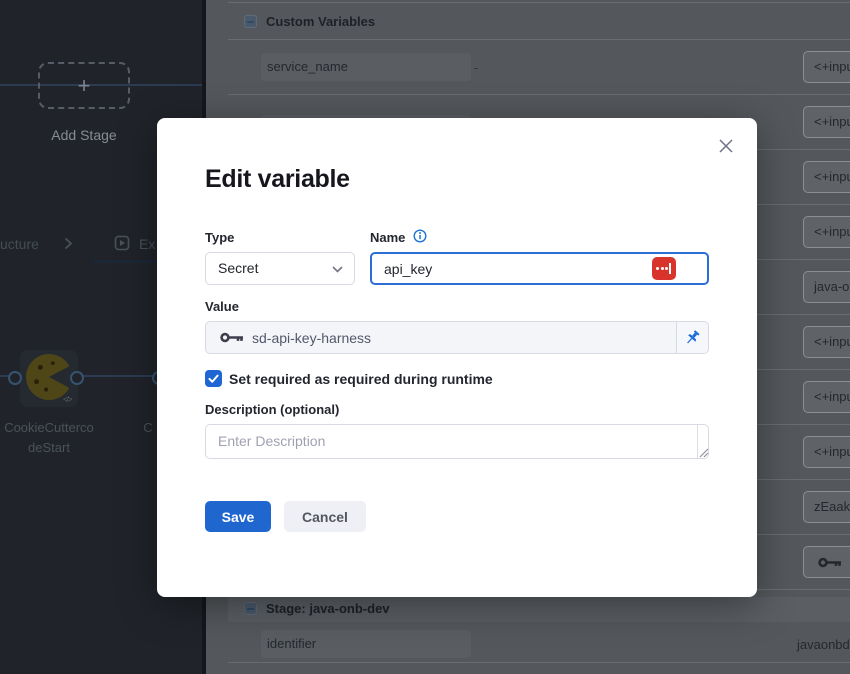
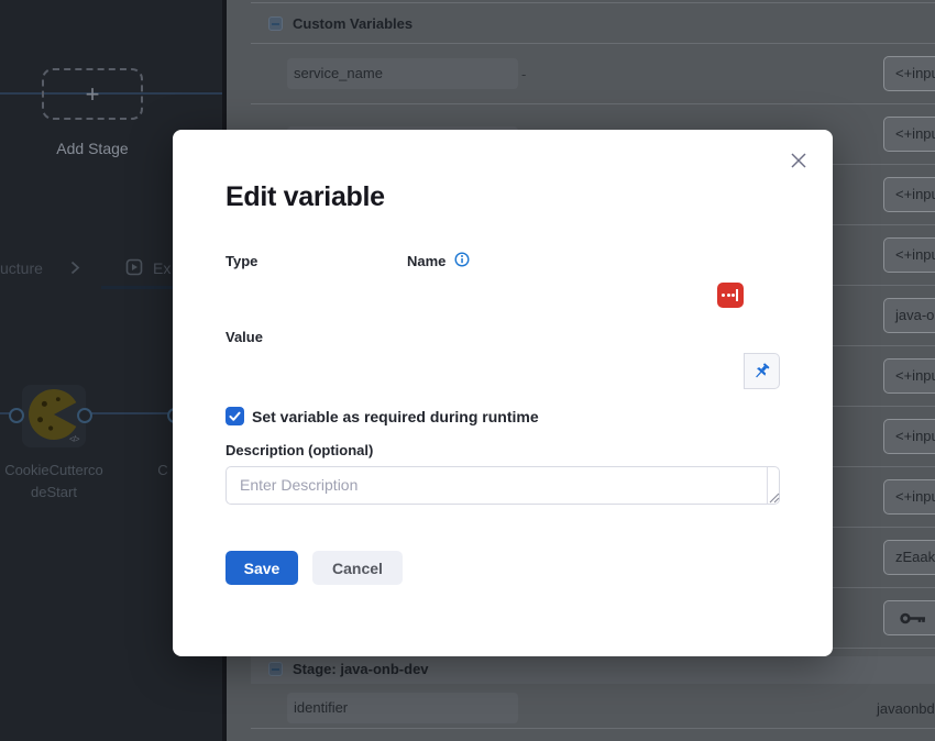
  +
  Add Stage
  ucture
  Ex
  </>
  CookieCutterco
  deStart
  C
  Custom Variables
  service_name
  -
  <+inp
  <+inp
  <+inp
  <+inp
  java-o
  <+inp
  <+inp
  <+inp
  zEaak
  Stage: java-onb-dev
  identifier
  javaonbd
  Edit variable
  Type
  Name
- Secret
- api_key
  Value
- sd-api-key-harness
- Set required as required during runtime
+ Set variable as required during runtime
  Description (optional)
  Enter Description
  Save
  Cancel
